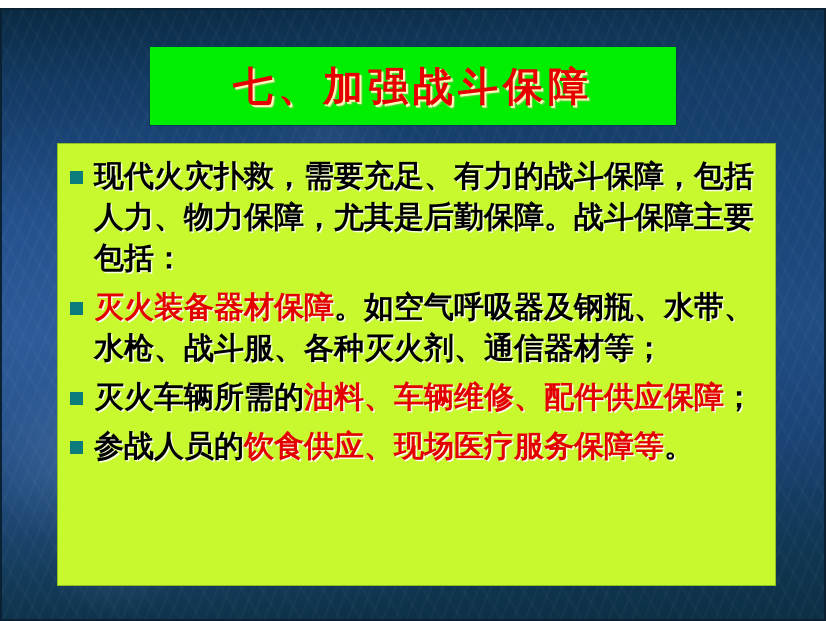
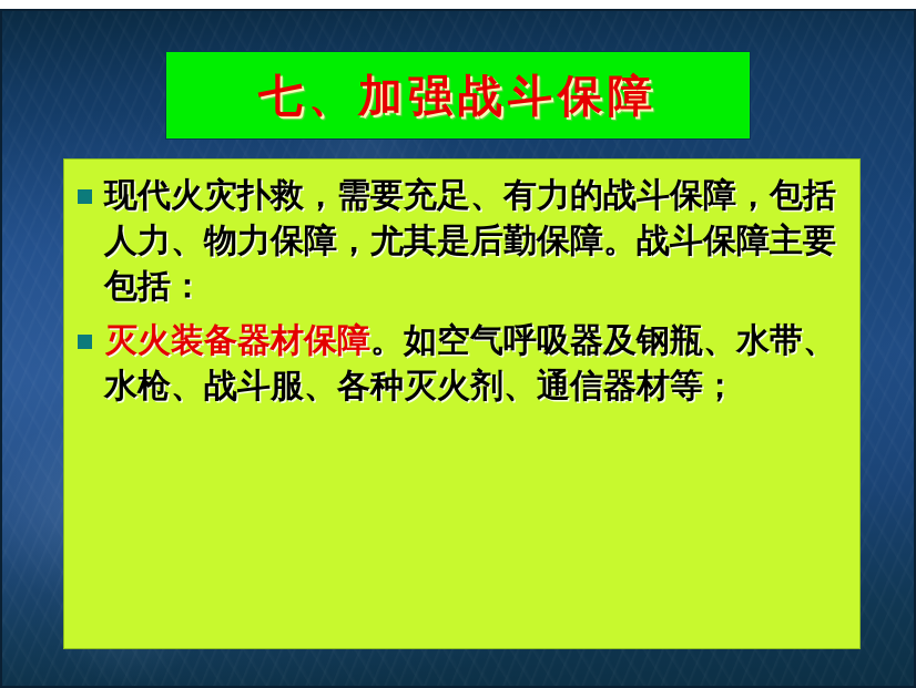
  七、加强战斗保障
  现代火灾扑救，需要充足、有力的战斗保障，包括人力、物力保障，尤其是后勤保障。战斗保障主要包括：
  灭火装备器材保障。如空气呼吸器及钢瓶、水带、水枪、战斗服、各种灭火剂、通信器材等；
- 灭火车辆所需的油料、车辆维修、配件供应保障；
- 参战人员的饮食供应、现场医疗服务保障等。
